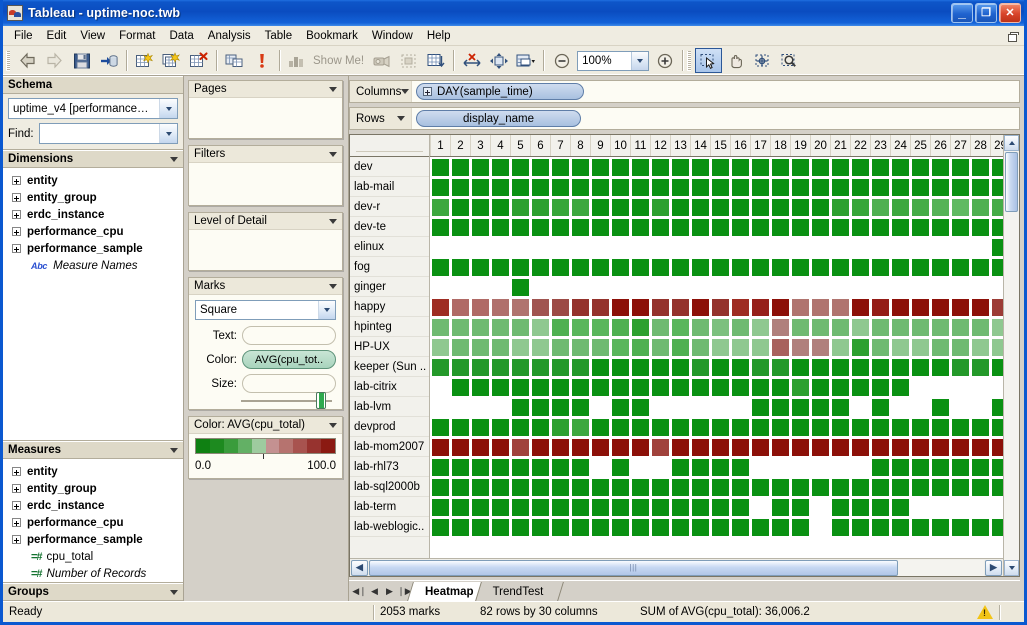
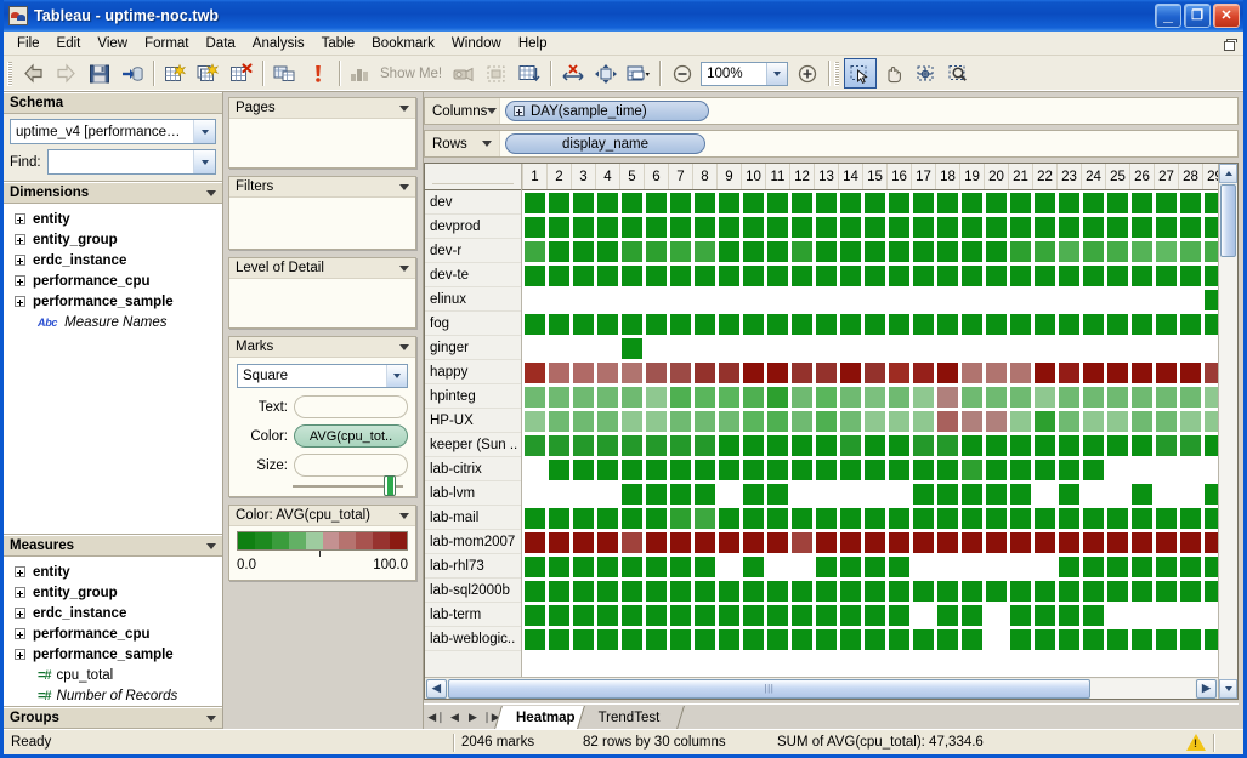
  Tableau - uptime-noc.twb
  _
  ❐
  ✕
  File
  Edit
  View
  Format
  Data
  Analysis
  Table
  Bookmark
  Window
  Help
  Show Me!
  100%
  Schema
  uptime_v4 [performance…
  Find:
  Dimensions
  entity
  entity_group
  erdc_instance
  performance_cpu
  performance_sample
  Abc
  Measure Names
  Measures
  entity
  entity_group
  erdc_instance
  performance_cpu
  performance_sample
  =#
  cpu_total
  =#
  Number of Records
  Groups
  Pages
  Filters
  Level of Detail
  Marks
  Square
  Text:
  Color:
  AVG(cpu_tot..
  Size:
  Color: AVG(cpu_total)
  0.0
  100.0
  Columns
  DAY(sample_time)
  Rows
  display_name
  dev
- lab-mail
+ devprod
  dev-r
  dev-te
  elinux
  fog
  ginger
  happy
  hpinteg
  HP-UX
  keeper (Sun ..
  lab-citrix
  lab-lvm
- devprod
+ lab-mail
  lab-mom2007
  lab-rhl73
  lab-sql2000b
  lab-term
  lab-weblogic..
  1
  2
  3
  4
  5
  6
  7
  8
  9
  10
  11
  12
  13
  14
  15
  16
  17
  18
  19
  20
  21
  22
  23
  24
  25
  26
  27
  28
  ◀
  |||
  ▶
  ◀❘
  ◀
  ▶
  ❘▶
  Heatmap
  TrendTest
  Ready
- 2053 marks
+ 2046 marks
  82 rows by 30 columns
- SUM of AVG(cpu_total): 36,006.2
+ SUM of AVG(cpu_total): 47,334.6
